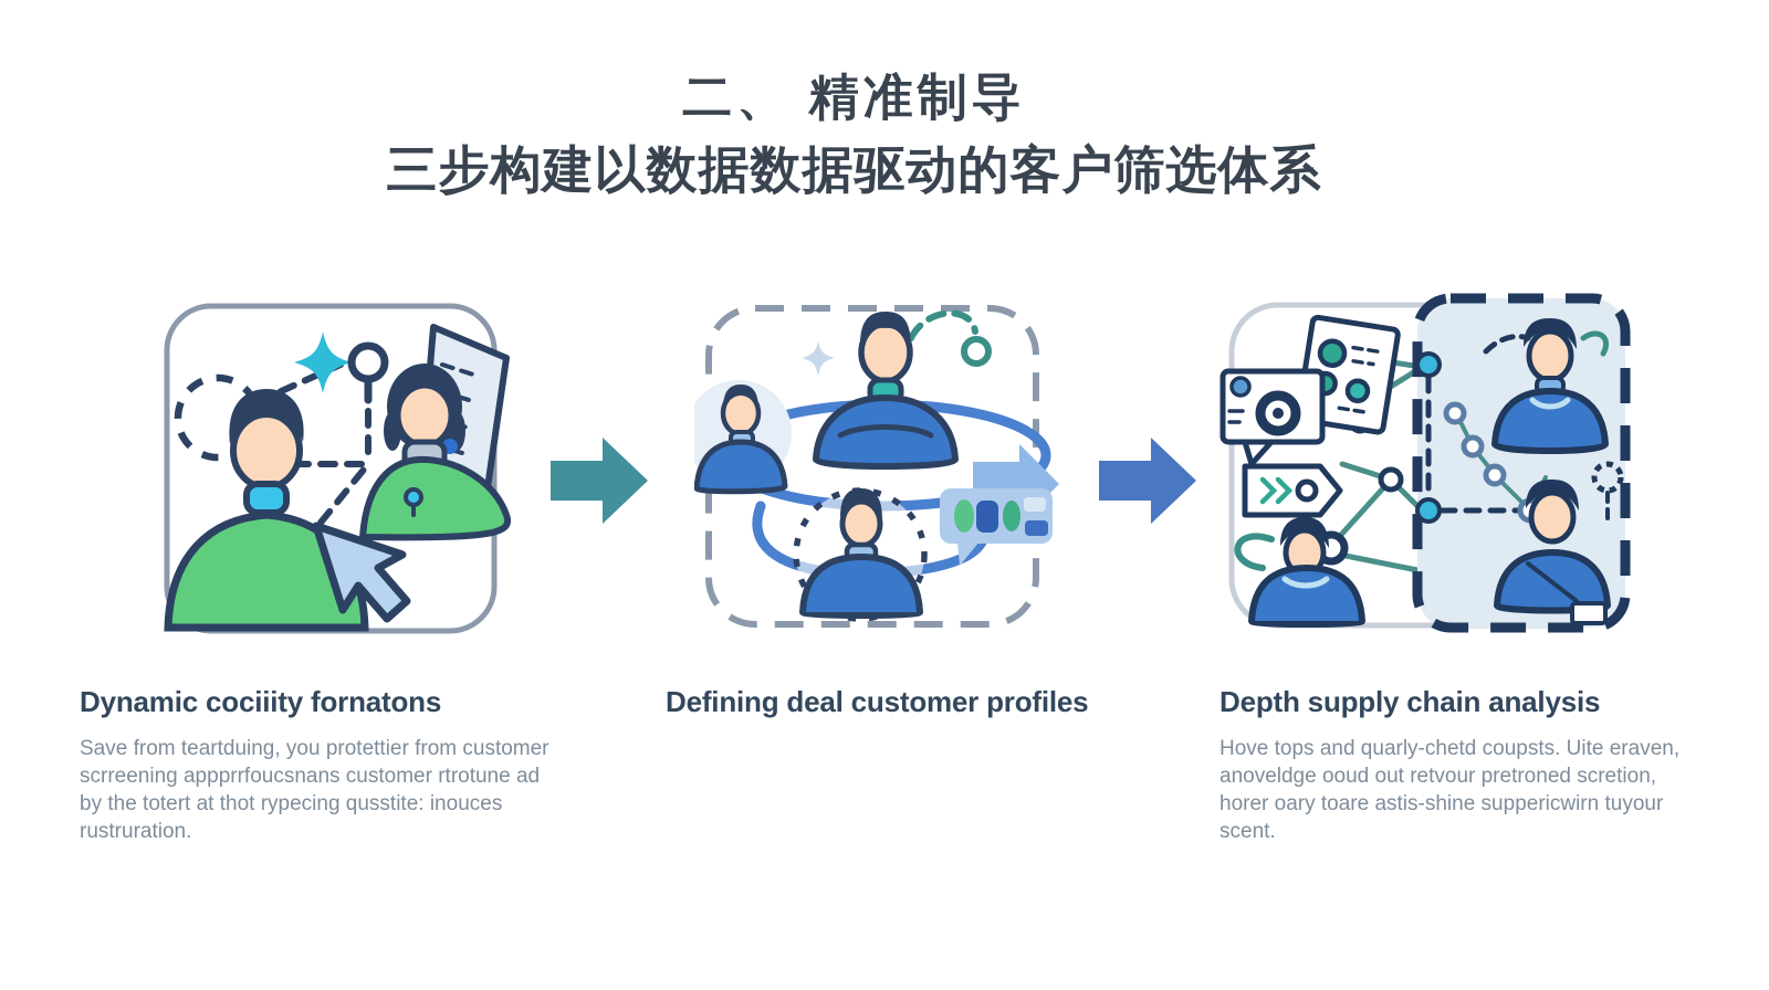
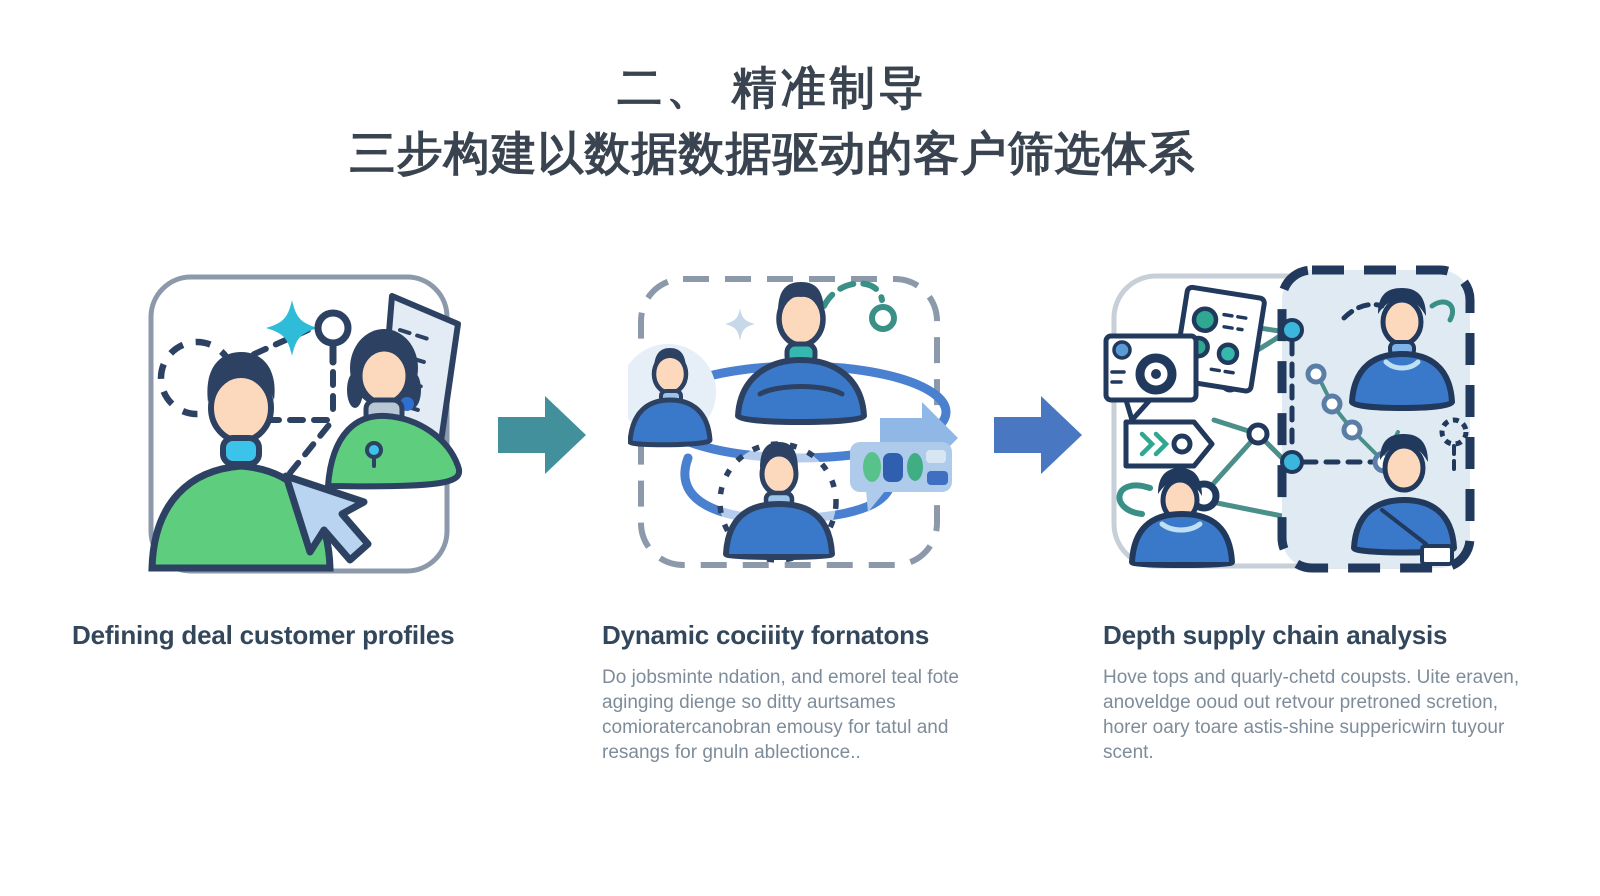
  二、 精准制导
  三步构建以数据数据驱动的客户筛选体系
- Dynamic cociiity fornatons
+ Defining deal customer profiles
- Save from teartduing, you protettier from customer scrreening appprrfoucsnans customer rtrotune ad by the totert at thot rypecing qusstite: inouces rustruration.
- Defining deal customer profiles
+ Dynamic cociiity fornatons
+ Do jobsminte ndation, and emorel teal fote aginging dienge so ditty aurtsames comioratercanobran emousy for tatul and resangs for gnuln ablectionce..
  Depth supply chain analysis
  Hove tops and quarly-chetd coupsts. Uite eraven, anoveldge ooud out retvour pretroned scretion, horer oary toare astis-shine suppericwirn tuyour scent.
